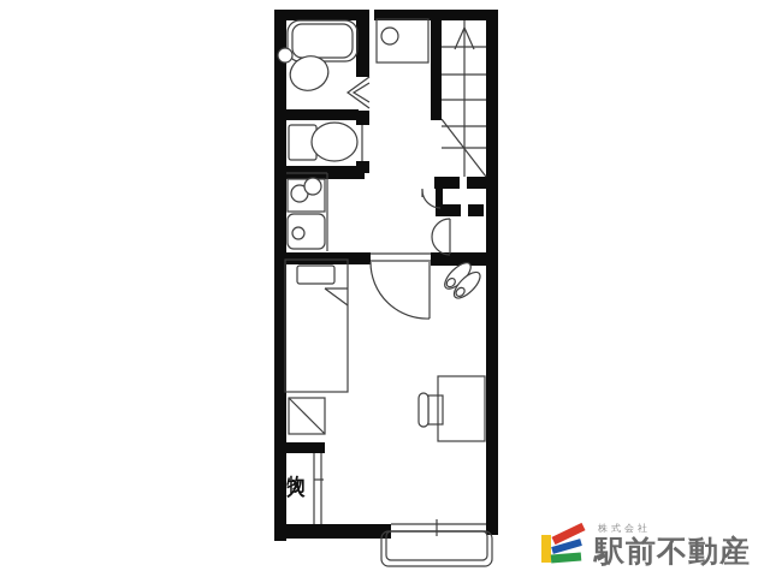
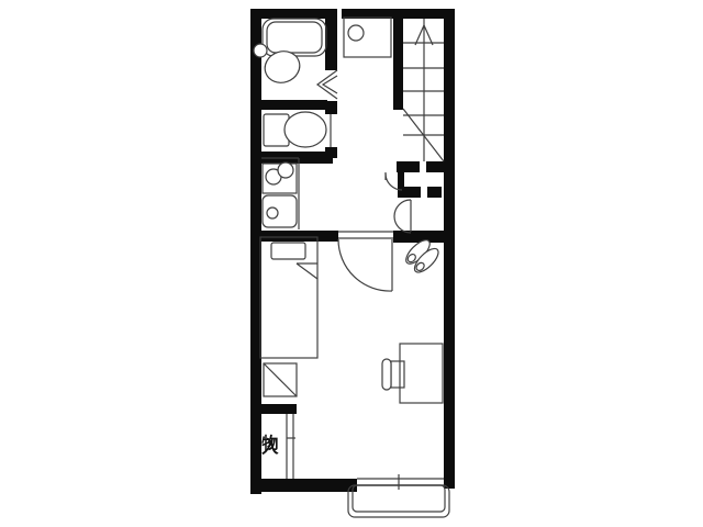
- 株式会社
- 駅前不動産
